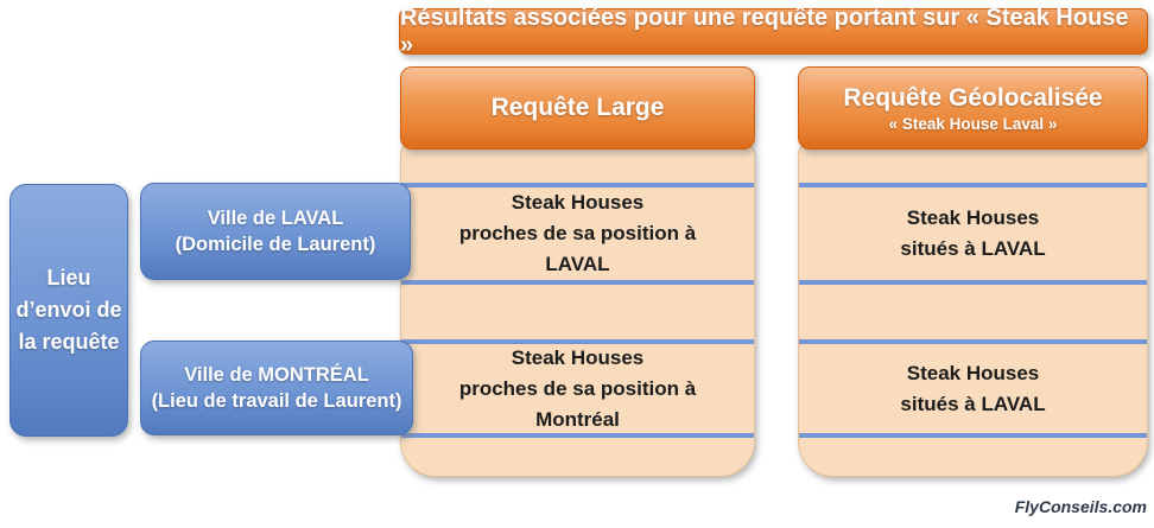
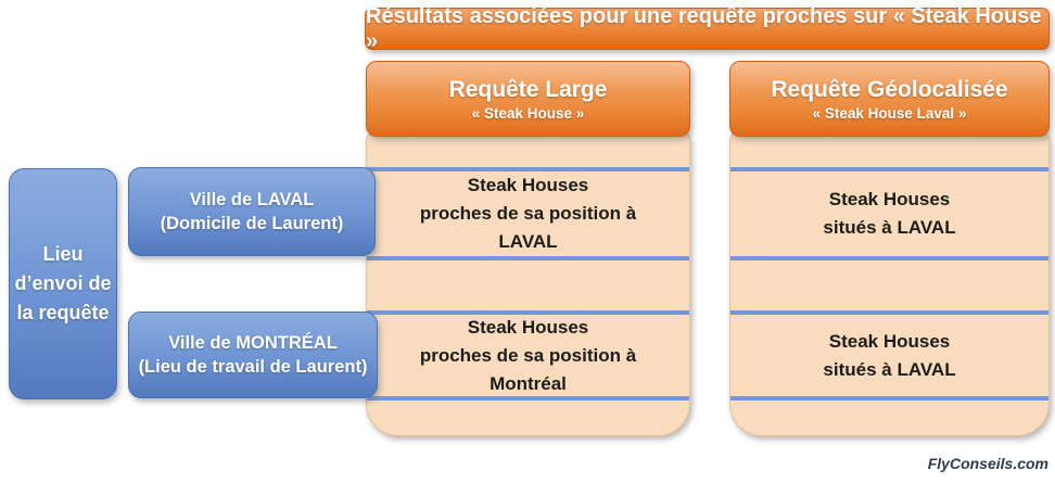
- Résultats associées pour une requête portant sur « Steak House »
+ Résultats associées pour une requête proches sur « Steak House »
  Requête Large
+ « Steak House »
  Requête Géolocalisée
  « Steak House Laval »
  Steak Houses
  proches de sa position à
  LAVAL
  Steak Houses
  proches de sa position à
  Montréal
  Steak Houses
  situés à LAVAL
  Steak Houses
  situés à LAVAL
  Lieu
  d’envoi de
  la requête
  Ville de LAVAL
  (Domicile de Laurent)
  Ville de MONTRÉAL
  (Lieu de travail de Laurent)
  FlyConseils.com
